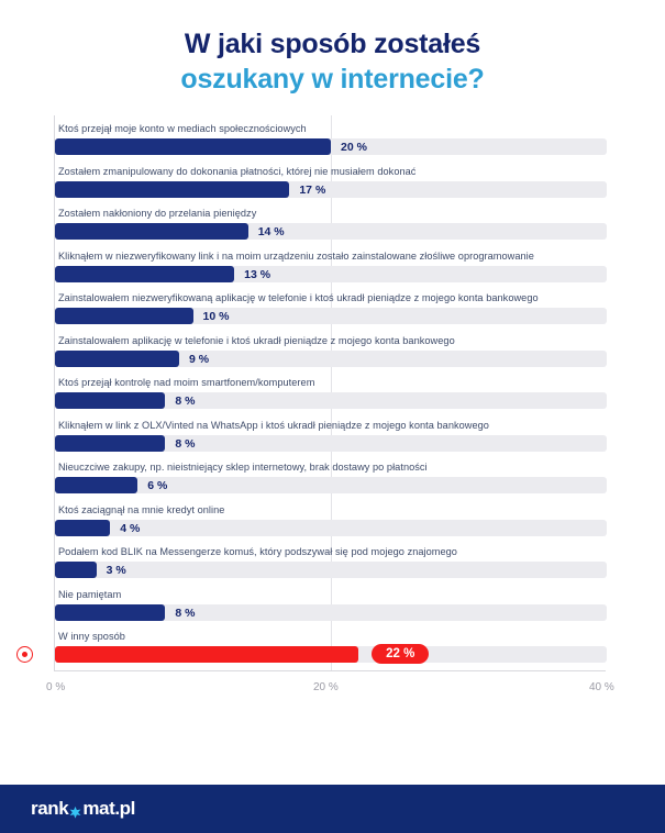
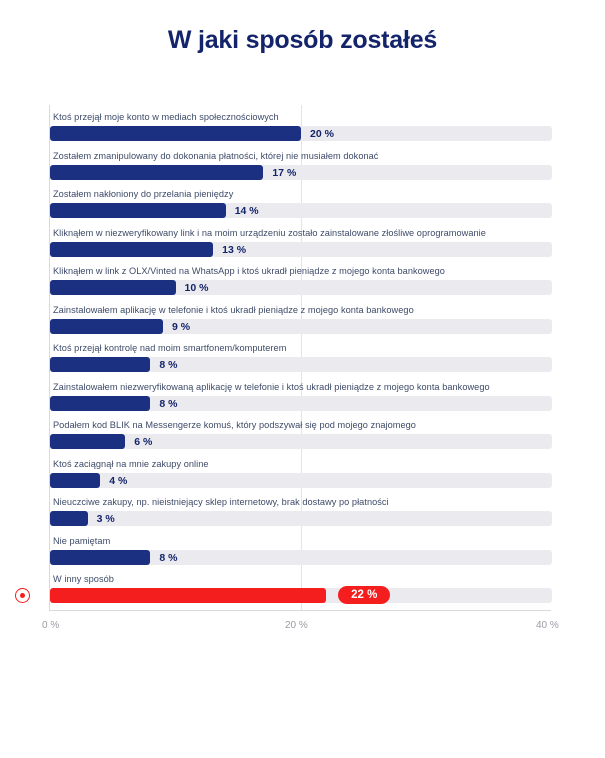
  W jaki sposób zostałeś
- oszukany w internecie?
  Ktoś przejął moje konto w mediach społecznościowych
  20 %
  Zostałem zmanipulowany do dokonania płatności, której nie musiałem dokonać
  17 %
  Zostałem nakłoniony do przelania pieniędzy
  14 %
  Kliknąłem w niezweryfikowany link i na moim urządzeniu zostało zainstalowane złośliwe oprogramowanie
  13 %
- Zainstalowałem niezweryfikowaną aplikację w telefonie i ktoś ukradł pieniądze z mojego konta bankowego
+ Kliknąłem w link z OLX/Vinted na WhatsApp i ktoś ukradł pieniądze z mojego konta bankowego
  10 %
  Zainstalowałem aplikację w telefonie i ktoś ukradł pieniądze z mojego konta bankowego
  9 %
  Ktoś przejął kontrolę nad moim smartfonem/komputerem
  8 %
- Kliknąłem w link z OLX/Vinted na WhatsApp i ktoś ukradł pieniądze z mojego konta bankowego
+ Zainstalowałem niezweryfikowaną aplikację w telefonie i ktoś ukradł pieniądze z mojego konta bankowego
  8 %
- Nieuczciwe zakupy, np. nieistniejący sklep internetowy, brak dostawy po płatności
+ Podałem kod BLIK na Messengerze komuś, który podszywał się pod mojego znajomego
  6 %
- Ktoś zaciągnął na mnie kredyt online
+ Ktoś zaciągnął na mnie zakupy online
  4 %
- Podałem kod BLIK na Messengerze komuś, który podszywał się pod mojego znajomego
+ Nieuczciwe zakupy, np. nieistniejący sklep internetowy, brak dostawy po płatności
  3 %
  Nie pamiętam
  8 %
  W inny sposób
  22 %
  0 %
  20 %
  40 %
- rank
- mat.pl
